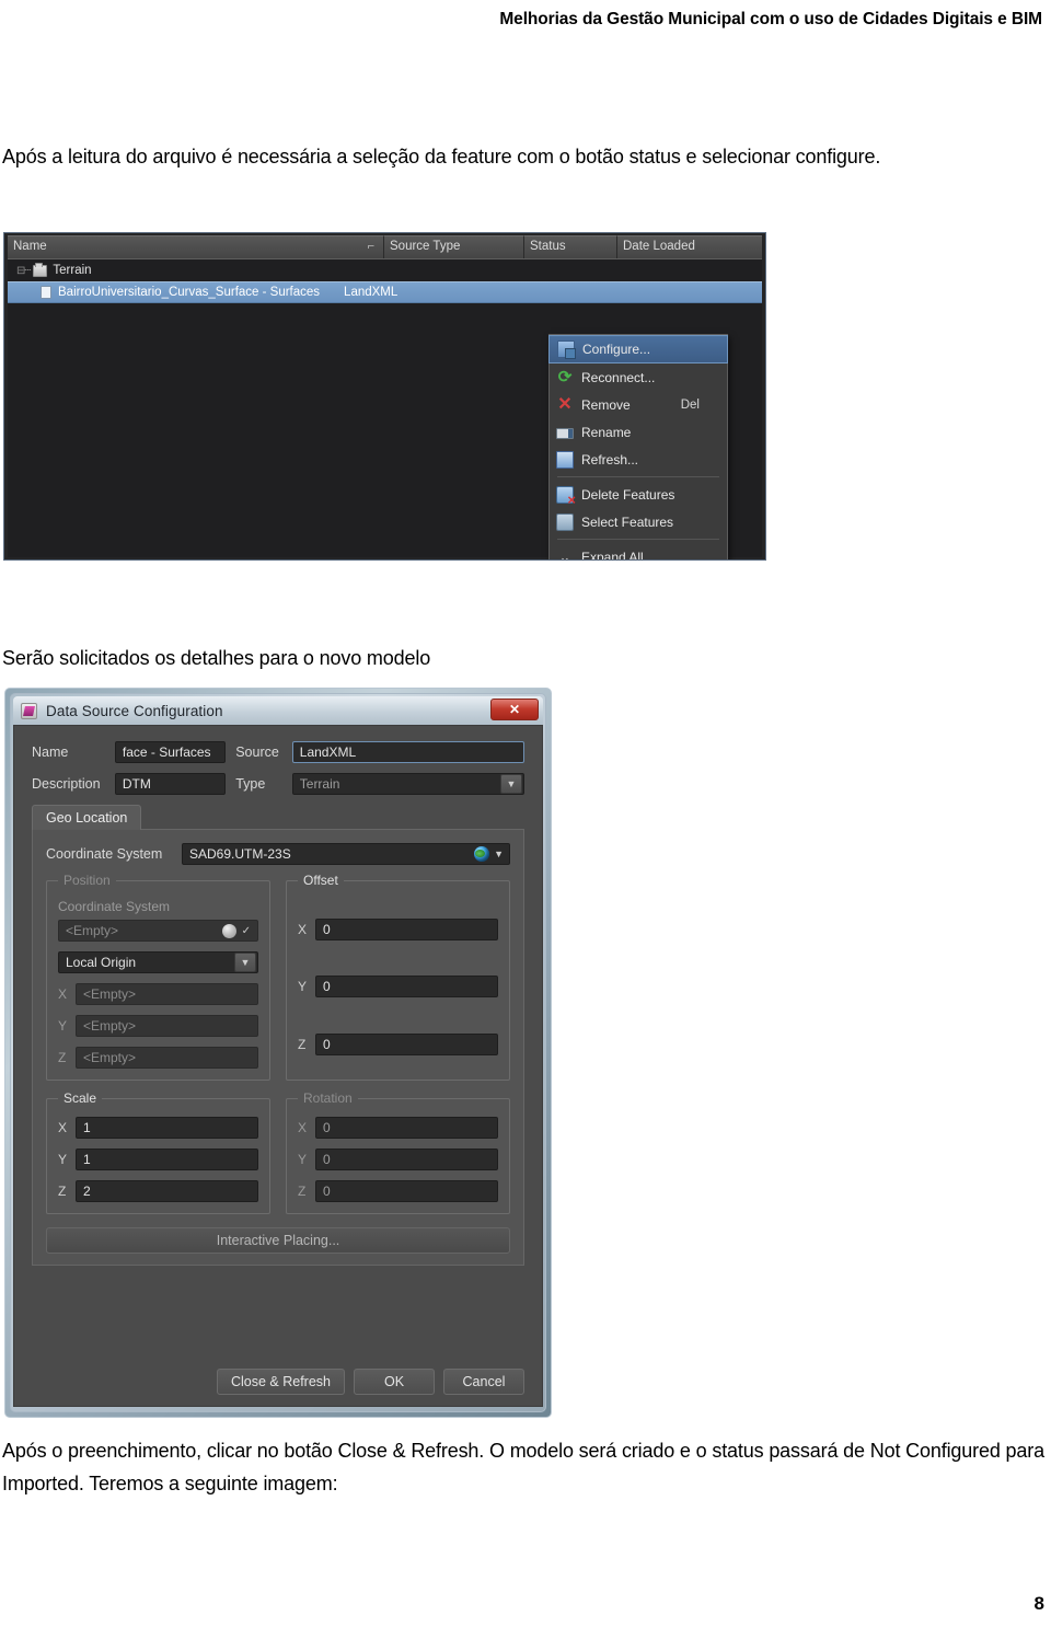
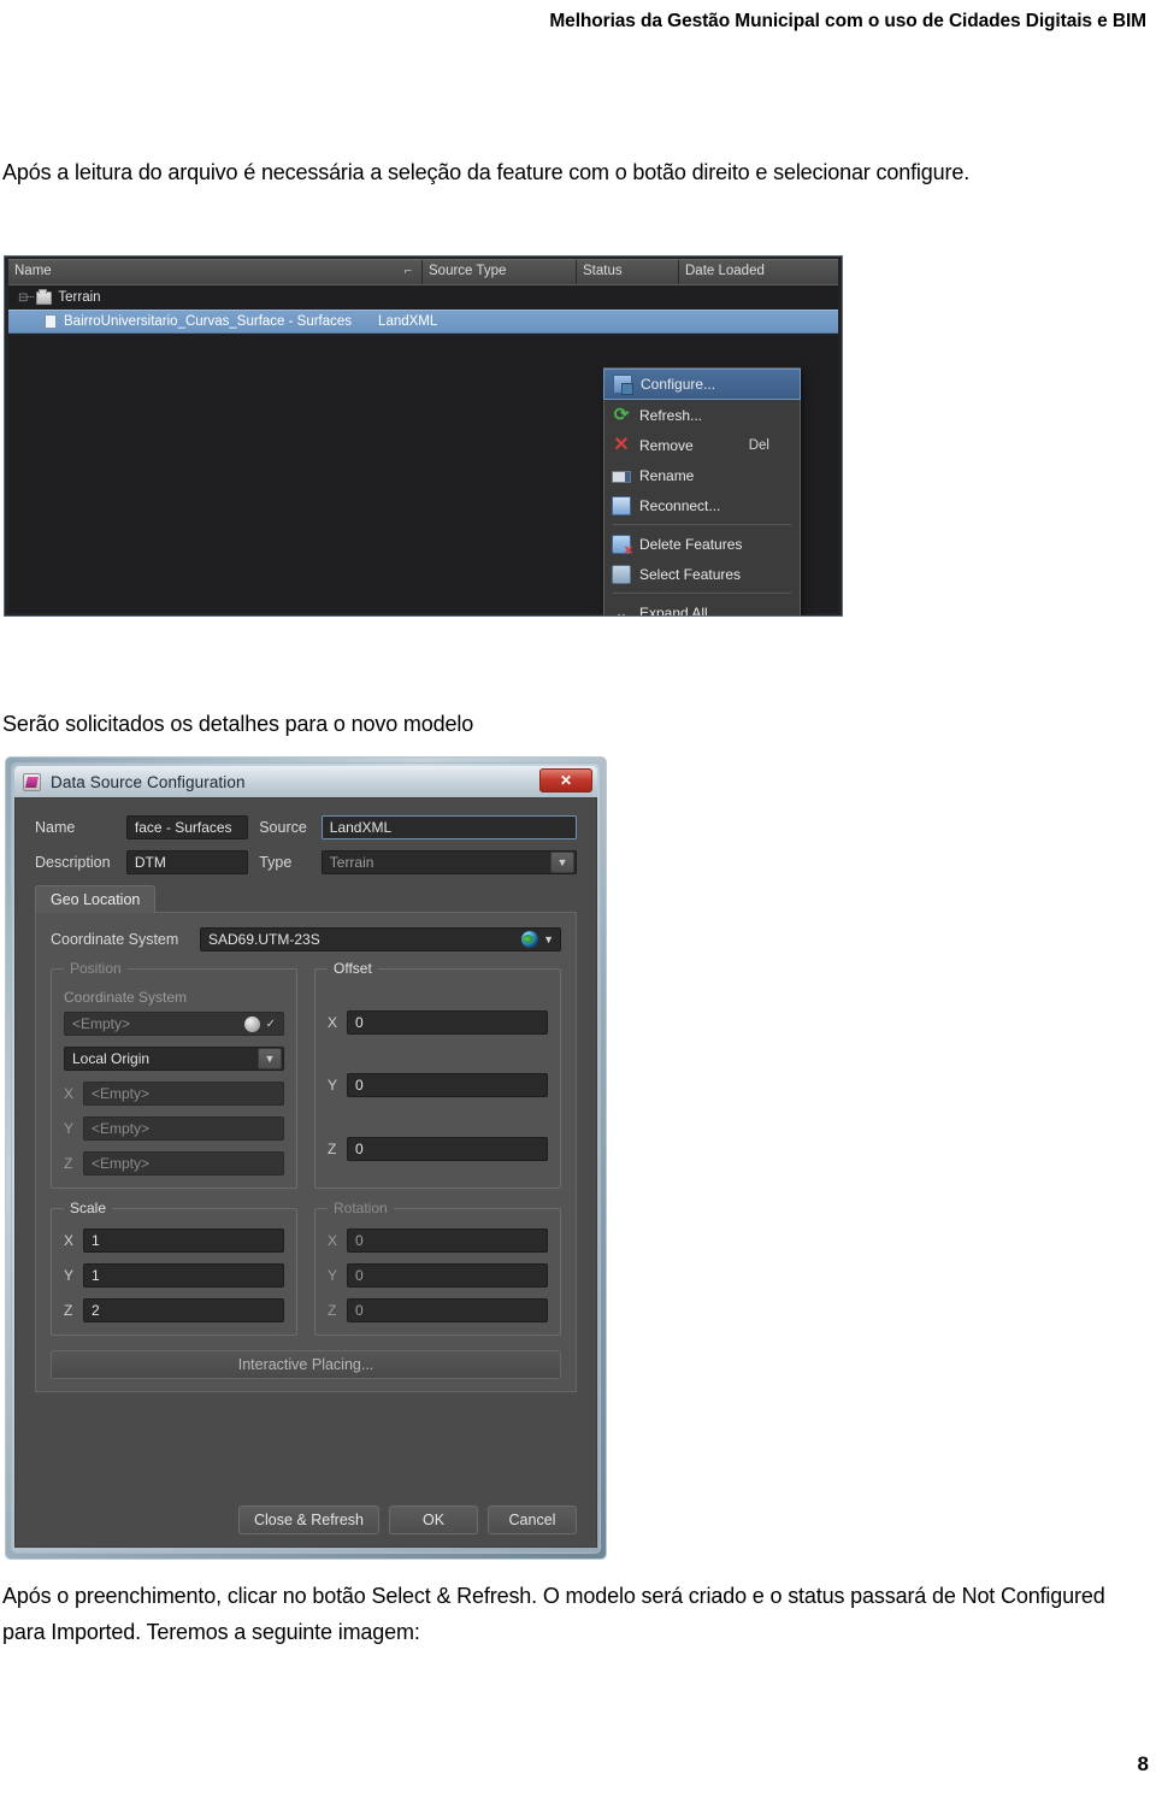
  Melhorias da Gestão Municipal com o uso de Cidades Digitais e BIM
- Após a leitura do arquivo é necessária a seleção da feature com o botão status e selecionar configure.
+ Após a leitura do arquivo é necessária a seleção da feature com o botão direito e selecionar configure.
  Name
  ⌐
  Source Type
  Status
  Date Loaded
  ⊟┄
  Terrain
  BairroUniversitario_Curvas_Surface - Surfaces
  LandXML
  Configure...
  ⟳
- Reconnect...
+ Refresh...
  ✕
  Remove
  Del
  Rename
- Refresh...
+ Reconnect...
  Delete Features
  Select Features
  ⌄
  Expand All
  Serão solicitados os detalhes para o novo modelo
  Data Source Configuration
  ✕
  Name
  face - Surfaces
  Source
  LandXML
  Description
  DTM
  Type
  Terrain
  ▼
  Geo Location
  Coordinate System
  SAD69.UTM-23S
  ▼
  Position
  Coordinate System
  <Empty>
  ✓
  Local Origin
  ▼
  X
  <Empty>
  Y
  <Empty>
  Z
  <Empty>
  Offset
  X
  0
  Y
  0
  Z
  0
  Scale
  X
  1
  Y
  1
  Z
  2
  Rotation
  X
  0
  Y
  0
  Z
  0
  Interactive Placing...
  Close & Refresh
  OK
  Cancel
- Após o preenchimento, clicar no botão Close & Refresh. O modelo será criado e o status passará de Not Configured para Imported. Teremos a seguinte imagem:
+ Após o preenchimento, clicar no botão Select & Refresh. O modelo será criado e o status passará de Not Configured para Imported. Teremos a seguinte imagem:
  8
